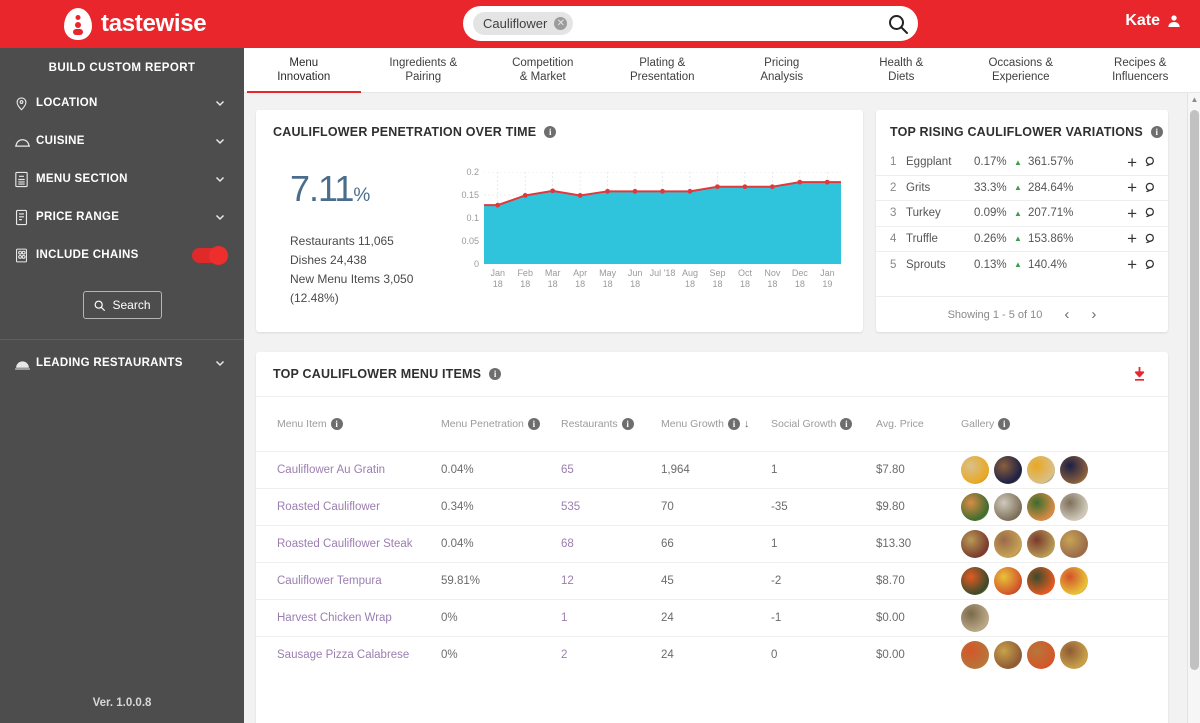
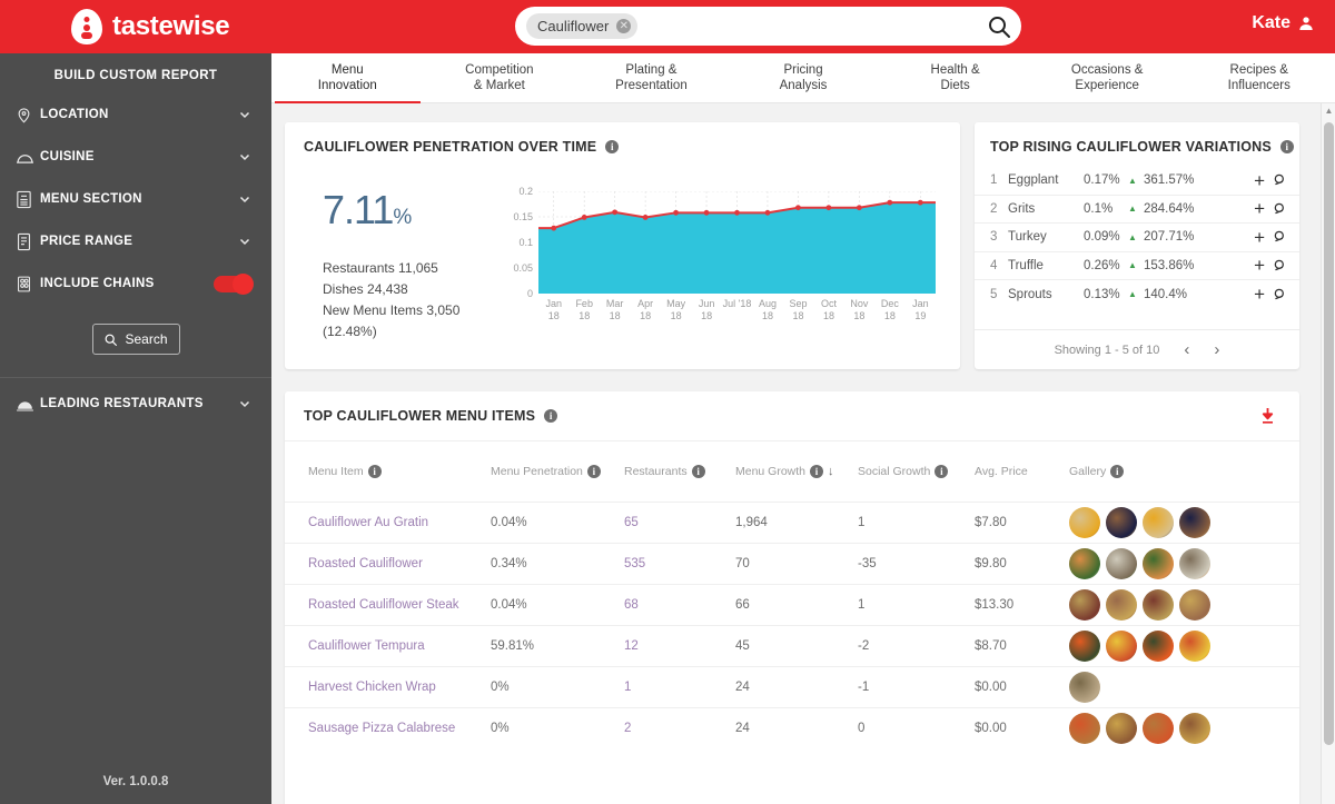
  tastewise
  Cauliflower
  ✕
  Kate
  BUILD CUSTOM REPORT
  LOCATION
  CUISINE
  MENU SECTION
  PRICE RANGE
  INCLUDE CHAINS
  Search
  LEADING RESTAURANTS
  Ver. 1.0.0.8
  Menu
  Innovation
- Ingredients &
- Pairing
  Competition
  & Market
  Plating &
  Presentation
  Pricing
  Analysis
  Health &
  Diets
  Occasions &
  Experience
  Recipes &
  Influencers
  CAULIFLOWER PENETRATION OVER TIME
  i
  7.11%
  Restaurants 11,065
  Dishes 24,438
  New Menu Items 3,050
  (12.48%)
  0.2
  0.15
  0.1
  0.05
  0
  Jan
  18
  Feb
  18
  Mar
  18
  Apr
  18
  May
  18
  Jun
  18
  Jul '18
  Aug
  18
  Sep
  18
  Oct
  18
  Nov
  18
  Dec
  18
  Jan
  19
  TOP RISING CAULIFLOWER VARIATIONS
  i
  1
  Eggplant
  0.17%
  ▲
  361.57%
  +
  2
  Grits
- 33.3%
+ 0.1%
  ▲
  284.64%
  +
  3
  Turkey
  0.09%
  ▲
  207.71%
  +
  4
  Truffle
  0.26%
  ▲
  153.86%
  +
  5
  Sprouts
  0.13%
  ▲
  140.4%
  +
  Showing 1 - 5 of 10
  ‹
  ›
  TOP CAULIFLOWER MENU ITEMS
  i
  Menu Item i	Menu Penetration i	Restaurants i	Menu Growth i ↓	Social Growth i	Avg. Price	Gallery i
  Cauliflower Au Gratin	0.04%	65	1,964	1	$7.80
  Roasted Cauliflower	0.34%	535	70	-35	$9.80
  Roasted Cauliflower Steak	0.04%	68	66	1	$13.30
  Cauliflower Tempura	59.81%	12	45	-2	$8.70
  Harvest Chicken Wrap	0%	1	24	-1	$0.00
  Sausage Pizza Calabrese	0%	2	24	0	$0.00
  ▲
